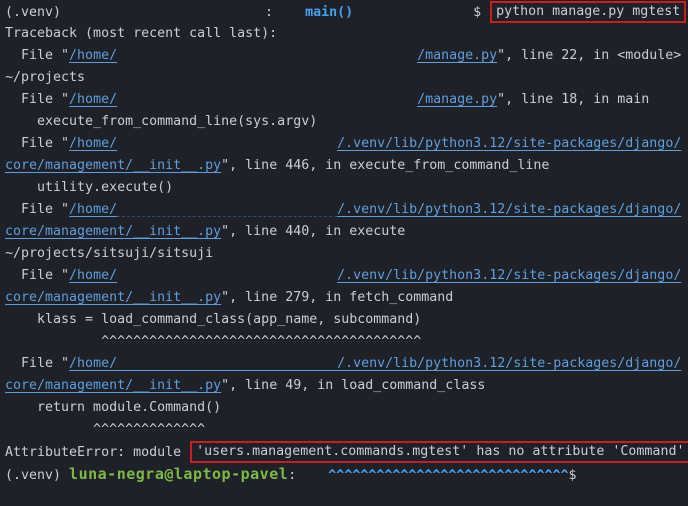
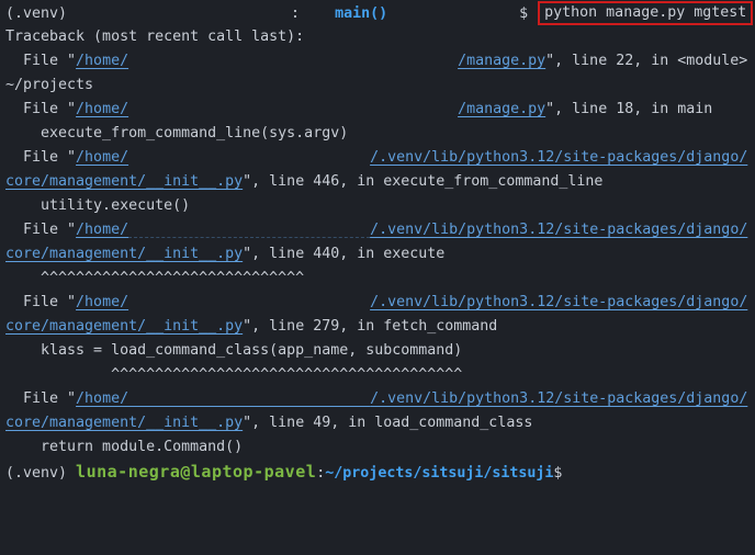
  (.venv) : main() $ python manage.py mgtest
  Traceback (most recent call last):
  File "/home/ /manage.py", line 22, in <module>
  ~/projects
  File "/home/ /manage.py", line 18, in main
  execute_from_command_line(sys.argv)
  File "/home/ /.venv/lib/python3.12/site-packages/django/
  core/management/__init__.py", line 446, in execute_from_command_line
  utility.execute()
  File "/home/ /.venv/lib/python3.12/site-packages/django/
  core/management/__init__.py", line 440, in execute
- ~/projects/sitsuji/sitsuji
+ ^^^^^^^^^^^^^^^^^^^^^^^^^^^^^^
  File "/home/ /.venv/lib/python3.12/site-packages/django/
  core/management/__init__.py", line 279, in fetch_command
  klass = load_command_class(app_name, subcommand)
  ^^^^^^^^^^^^^^^^^^^^^^^^^^^^^^^^^^^^^^^^
  File "/home/ /.venv/lib/python3.12/site-packages/django/
  core/management/__init__.py", line 49, in load_command_class
  return module.Command()
- ^^^^^^^^^^^^^^
- AttributeError: module 'users.management.commands.mgtest' has no attribute 'Command'
- (.venv) luna-negra@laptop-pavel: ^^^^^^^^^^^^^^^^^^^^^^^^^^^^^^$
+ (.venv) luna-negra@laptop-pavel:~/projects/sitsuji/sitsuji$
